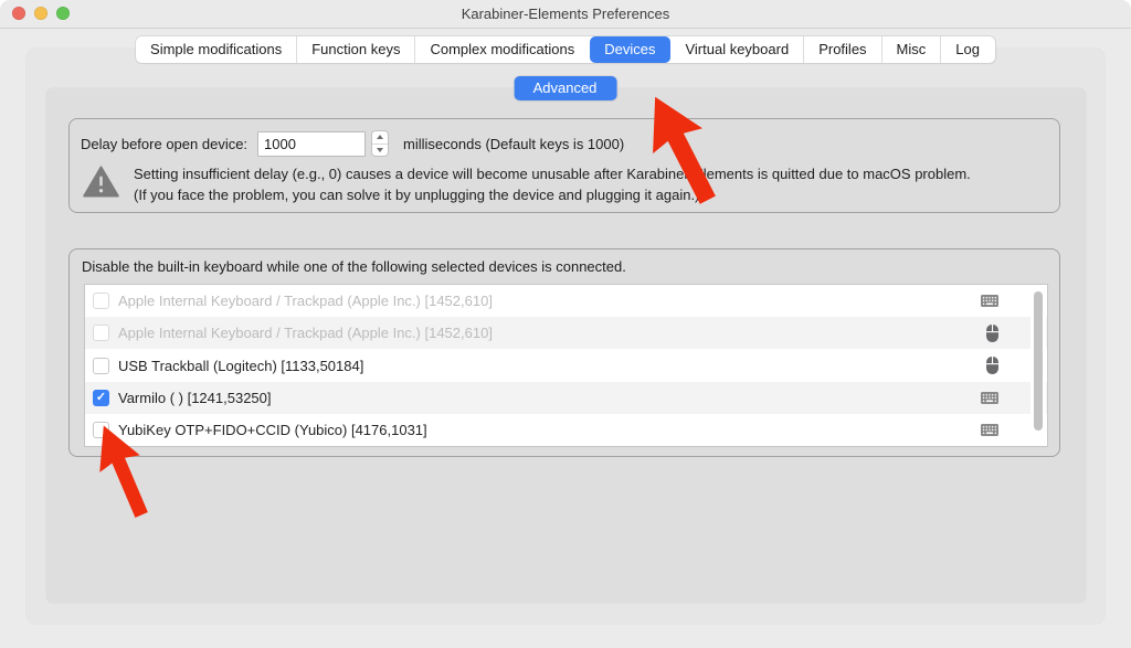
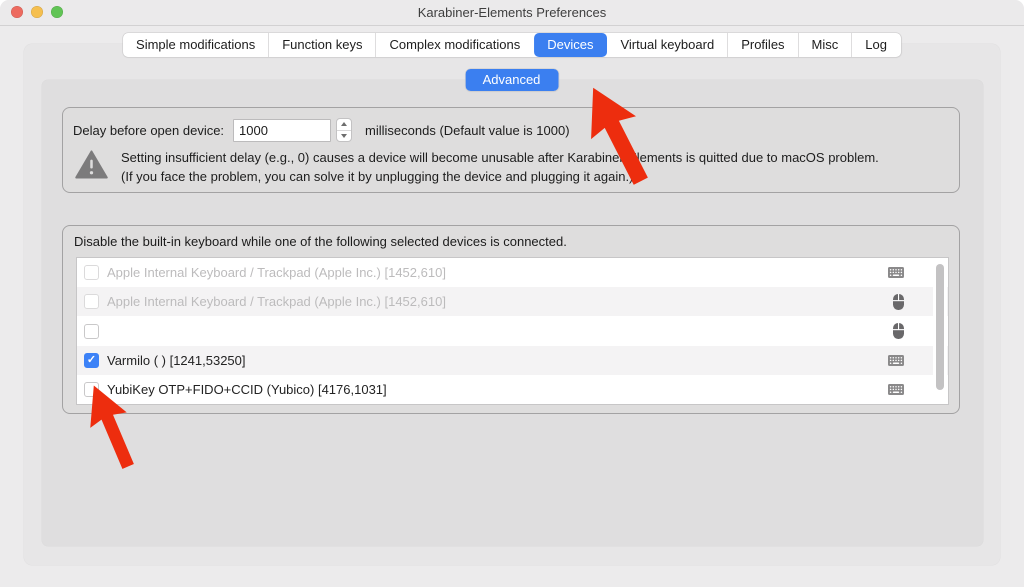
  Karabiner-Elements Preferences
  Simple modifications
  Function keys
  Complex modifications
  Devices
  Virtual keyboard
  Profiles
  Misc
  Log
  Advanced
  Delay before open device:
  1000
- milliseconds (Default keys is 1000)
+ milliseconds (Default value is 1000)
  Setting insufficient delay (e.g., 0) causes a device will become unusable after Karabinelements is quitted due to macOS problem.
  (If you face the problem, you can solve it by unplugging the device and plugging it again.
  Disable the built-in keyboard while one of the following selected devices is connected.
  Apple Internal Keyboard / Trackpad (Apple Inc.) [1452,610]
  Apple Internal Keyboard / Trackpad (Apple Inc.) [1452,610]
- USB Trackball (Logitech) [1133,50184]
  ✓
  Varmilo ( ) [1241,53250]
  YubiKey OTP+FIDO+CCID (Yubico) [4176,1031]
